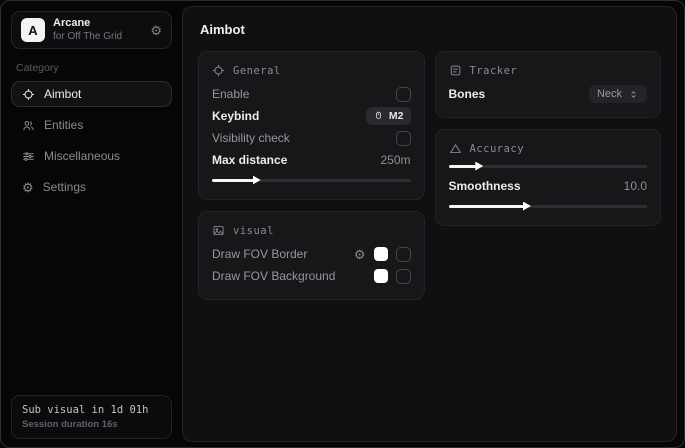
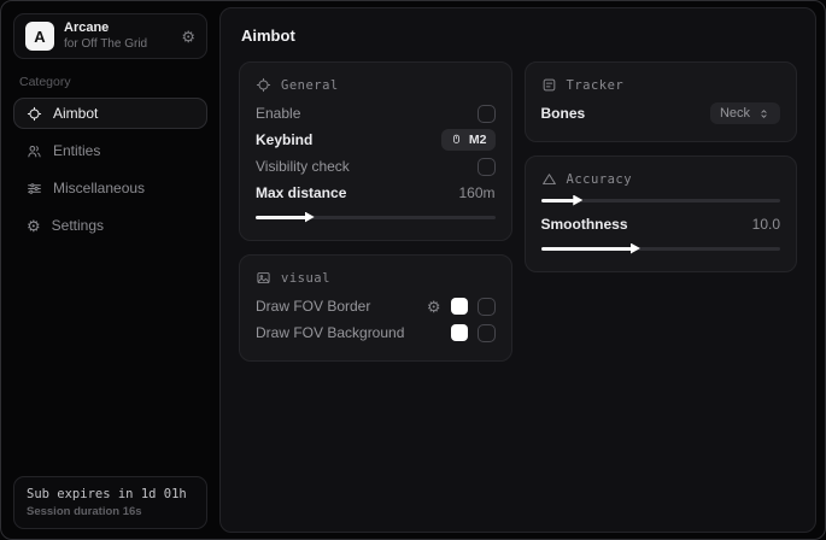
  A
  Arcane
  for Off The Grid
  ⚙
  Category
  Aimbot
  Entities
  Miscellaneous
  ⚙
  Settings
- Sub visual in 1d 01h
+ Sub expires in 1d 01h
  Session duration 16s
  Aimbot
  General
  Enable
  Keybind
  M2
  Visibility check
  Max distance
- 250m
+ 160m
  visual
  Draw FOV Border
  ⚙
  Draw FOV Background
  Tracker
  Bones
  Neck
  Accuracy
  Smoothness
  10.0
